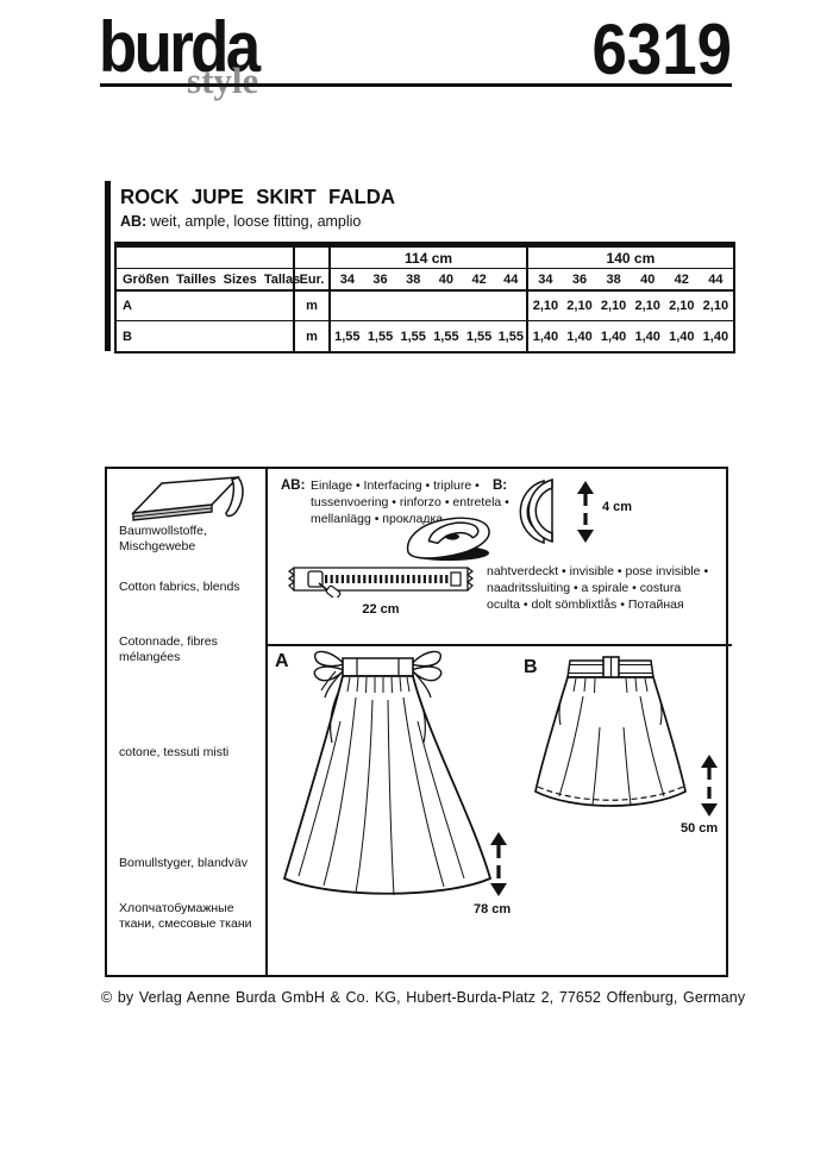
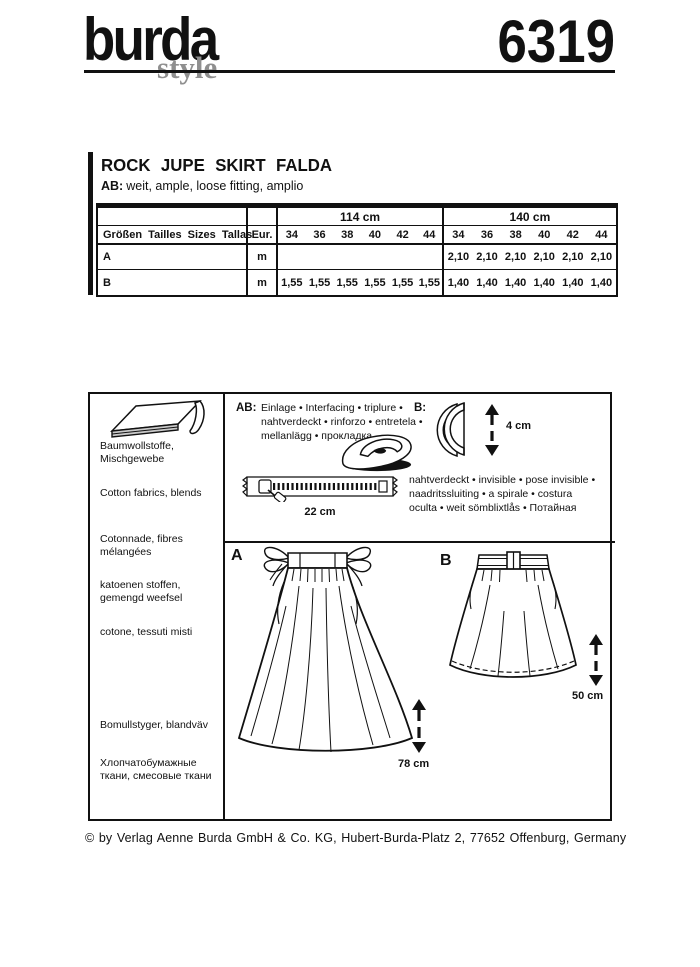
  burda
  style
  6319
  ROCK JUPE SKIRT FALDA
  AB: weit, ample, loose fitting, amplio
  114 cm
  140 cm
  Größen Tailles Sizes Talla
  Eur.
  34
  36
  38
  40
  42
  44
  34
  36
  38
  40
  42
  44
  A
  m
  2,10
  2,10
  2,10
  2,10
  2,10
  2,10
  B
  m
  1,55
  1,55
  1,55
  1,55
  1,55
  1,55
  1,40
  1,40
  1,40
  1,40
  1,40
  1,40
  Baumwollstoffe, Mischgewebe
  Cotton fabrics, blends
  Cotonnade, fibres mélangées
+ katoenen stoffen, gemengd weefsel
  cotone, tessuti misti
  Bomullstyger, blandväv
  Хлопчатобумажные ткани, смесовые ткани
  AB:
- Einlage • Interfacing • triplure • tussenvoering • rinforzo • entretela • mellanlägg • прокладка
+ Einlage • Interfacing • triplure • nahtverdeckt • rinforzo • entretela • mellanlägg • прокладка
  B:
  4 cm
  22 cm
- nahtverdeckt • invisible • pose invisible • naadritssluiting • a spirale • costura oculta • dolt sömblixtlås • Потайная
+ nahtverdeckt • invisible • pose invisible • naadritssluiting • a spirale • costura oculta • weit sömblixtlås • Потайная
  A
  78 cm
  B
  50 cm
  © by Verlag Aenne Burda GmbH & Co. KG, Hubert-Burda-Platz 2, 77652 Offenburg, Germany
